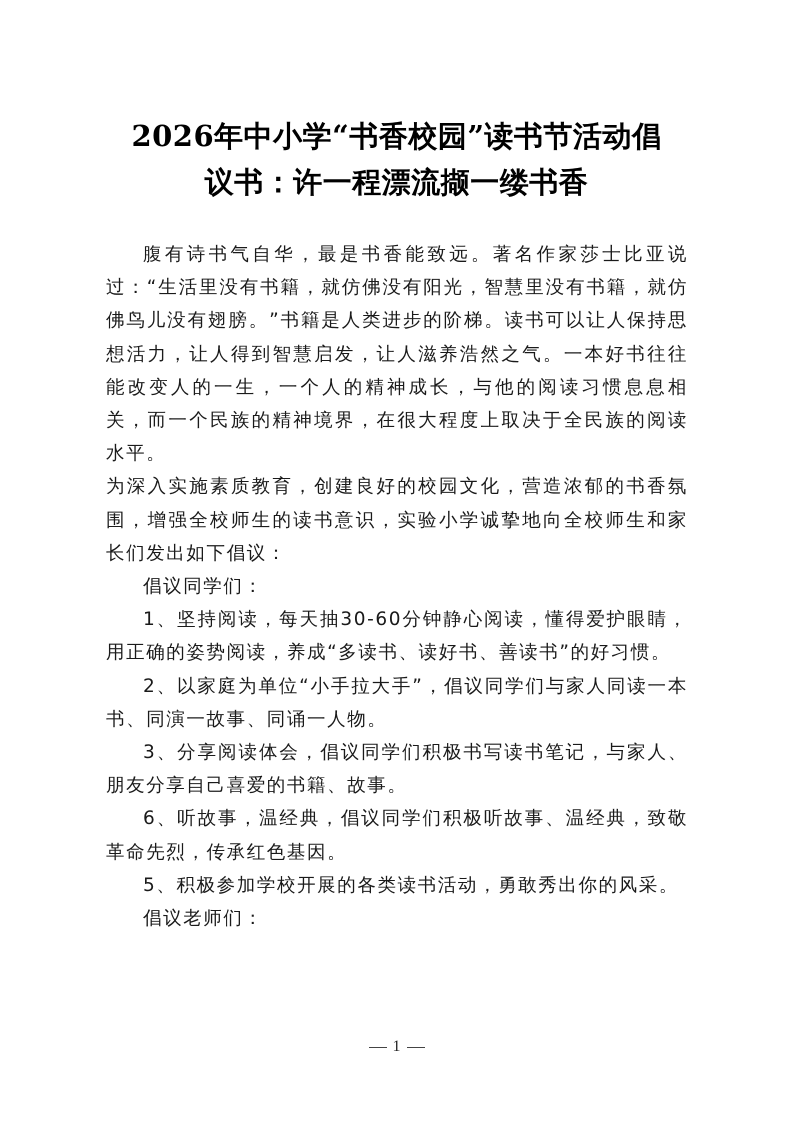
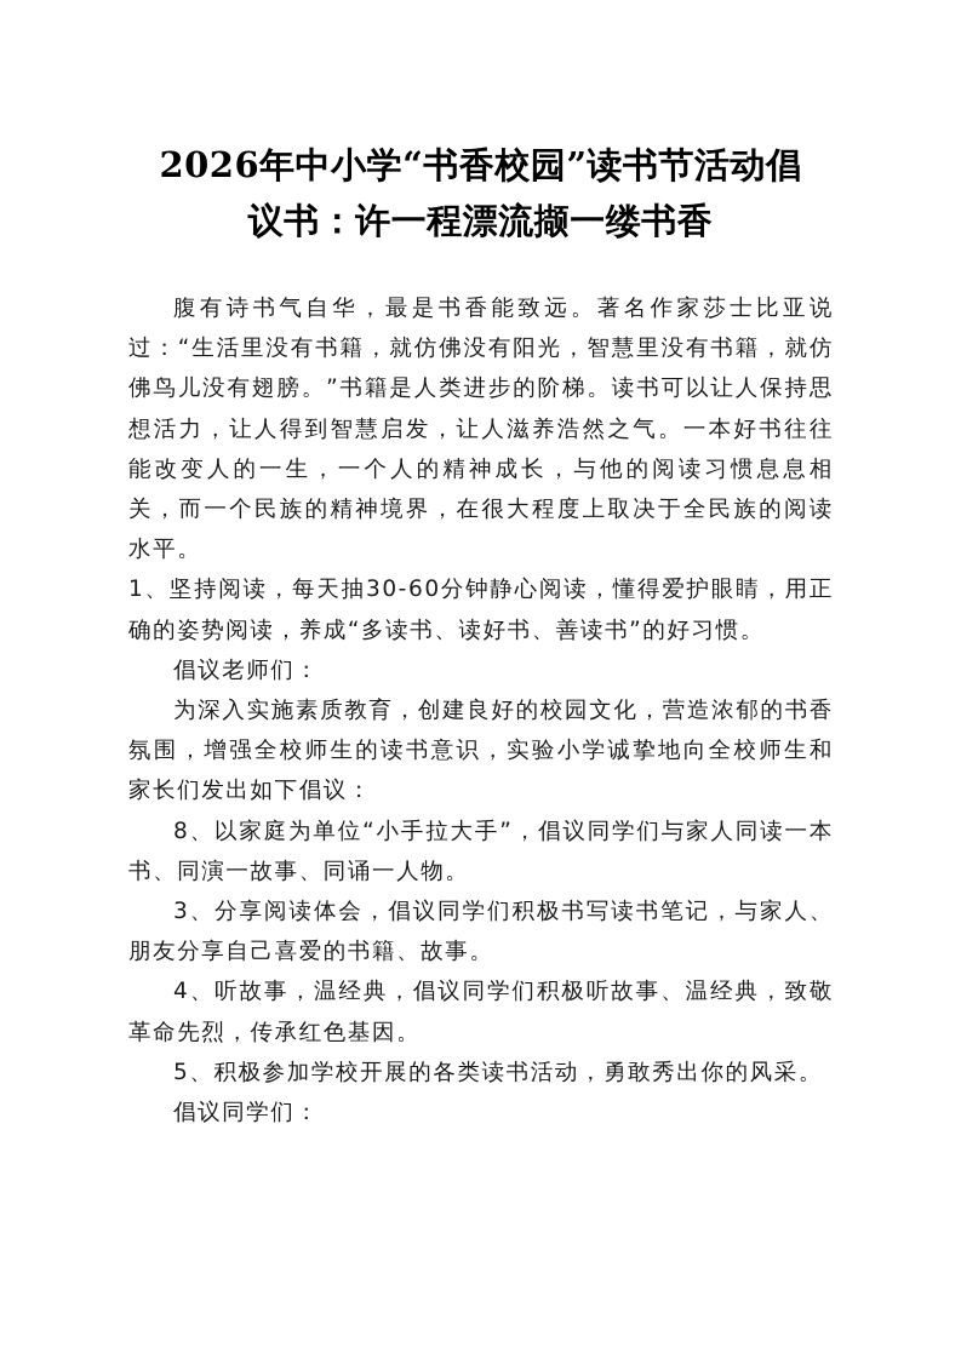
  2026年中小学“书香校园”读书节活动倡
  议书：许一程漂流撷一缕书香
  腹有诗书气自华，最是书香能致远。著名作家莎士比亚说过：“生活里没有书籍，就仿佛没有阳光，智慧里没有书籍，就仿佛鸟儿没有翅膀。”书籍是人类进步的阶梯。读书可以让人保持思想活力，让人得到智慧启发，让人滋养浩然之气。一本好书往往能改变人的一生，一个人的精神成长，与他的阅读习惯息息相关，而一个民族的精神境界，在很大程度上取决于全民族的阅读水平。
- 为深入实施素质教育，创建良好的校园文化，营造浓郁的书香氛围，增强全校师生的读书意识，实验小学诚挚地向全校师生和家长们发出如下倡议：
+ 1、坚持阅读，每天抽30-60分钟静心阅读，懂得爱护眼睛，用正确的姿势阅读，养成“多读书、读好书、善读书”的好习惯。
- 倡议同学们：
+ 倡议老师们：
- 1、坚持阅读，每天抽30-60分钟静心阅读，懂得爱护眼睛，用正确的姿势阅读，养成“多读书、读好书、善读书”的好习惯。
+ 为深入实施素质教育，创建良好的校园文化，营造浓郁的书香氛围，增强全校师生的读书意识，实验小学诚挚地向全校师生和家长们发出如下倡议：
- 2、以家庭为单位“小手拉大手”，倡议同学们与家人同读一本书、同演一故事、同诵一人物。
+ 8、以家庭为单位“小手拉大手”，倡议同学们与家人同读一本书、同演一故事、同诵一人物。
  3、分享阅读体会，倡议同学们积极书写读书笔记，与家人、朋友分享自己喜爱的书籍、故事。
- 6、听故事，温经典，倡议同学们积极听故事、温经典，致敬革命先烈，传承红色基因。
+ 4、听故事，温经典，倡议同学们积极听故事、温经典，致敬革命先烈，传承红色基因。
  5、积极参加学校开展的各类读书活动，勇敢秀出你的风采。
- 倡议老师们：
+ 倡议同学们：
- 1
